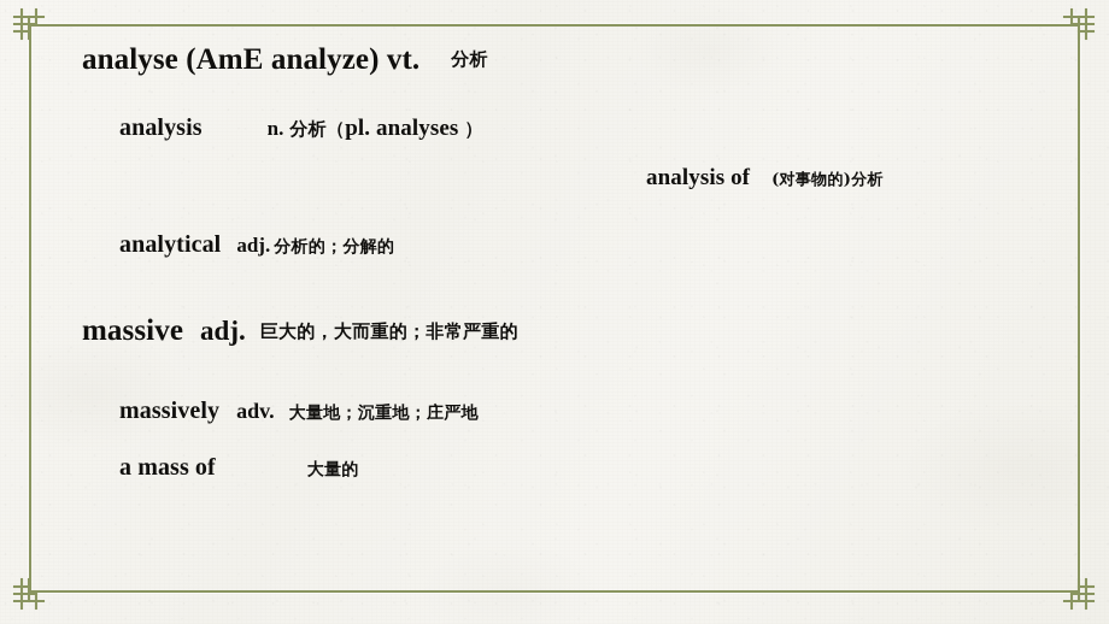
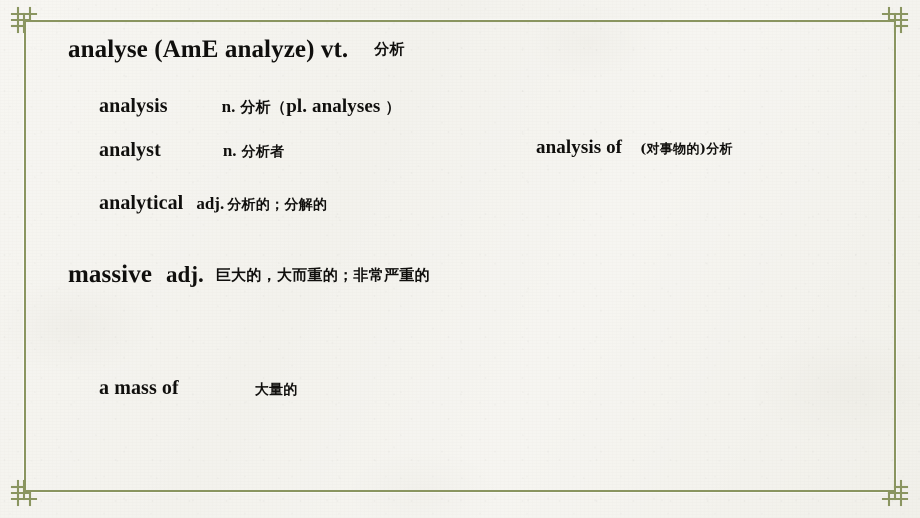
  analyse (AmE analyze) vt. 分析
  analysis n. 分析（pl. analyses ）
+ analyst n. 分析者
  analysis of (对事物的)分析
  analytical adj. 分析的；分解的
  massive adj. 巨大的，大而重的；非常严重的
- massively adv. 大量地；沉重地；庄严地
  a mass of 大量的
